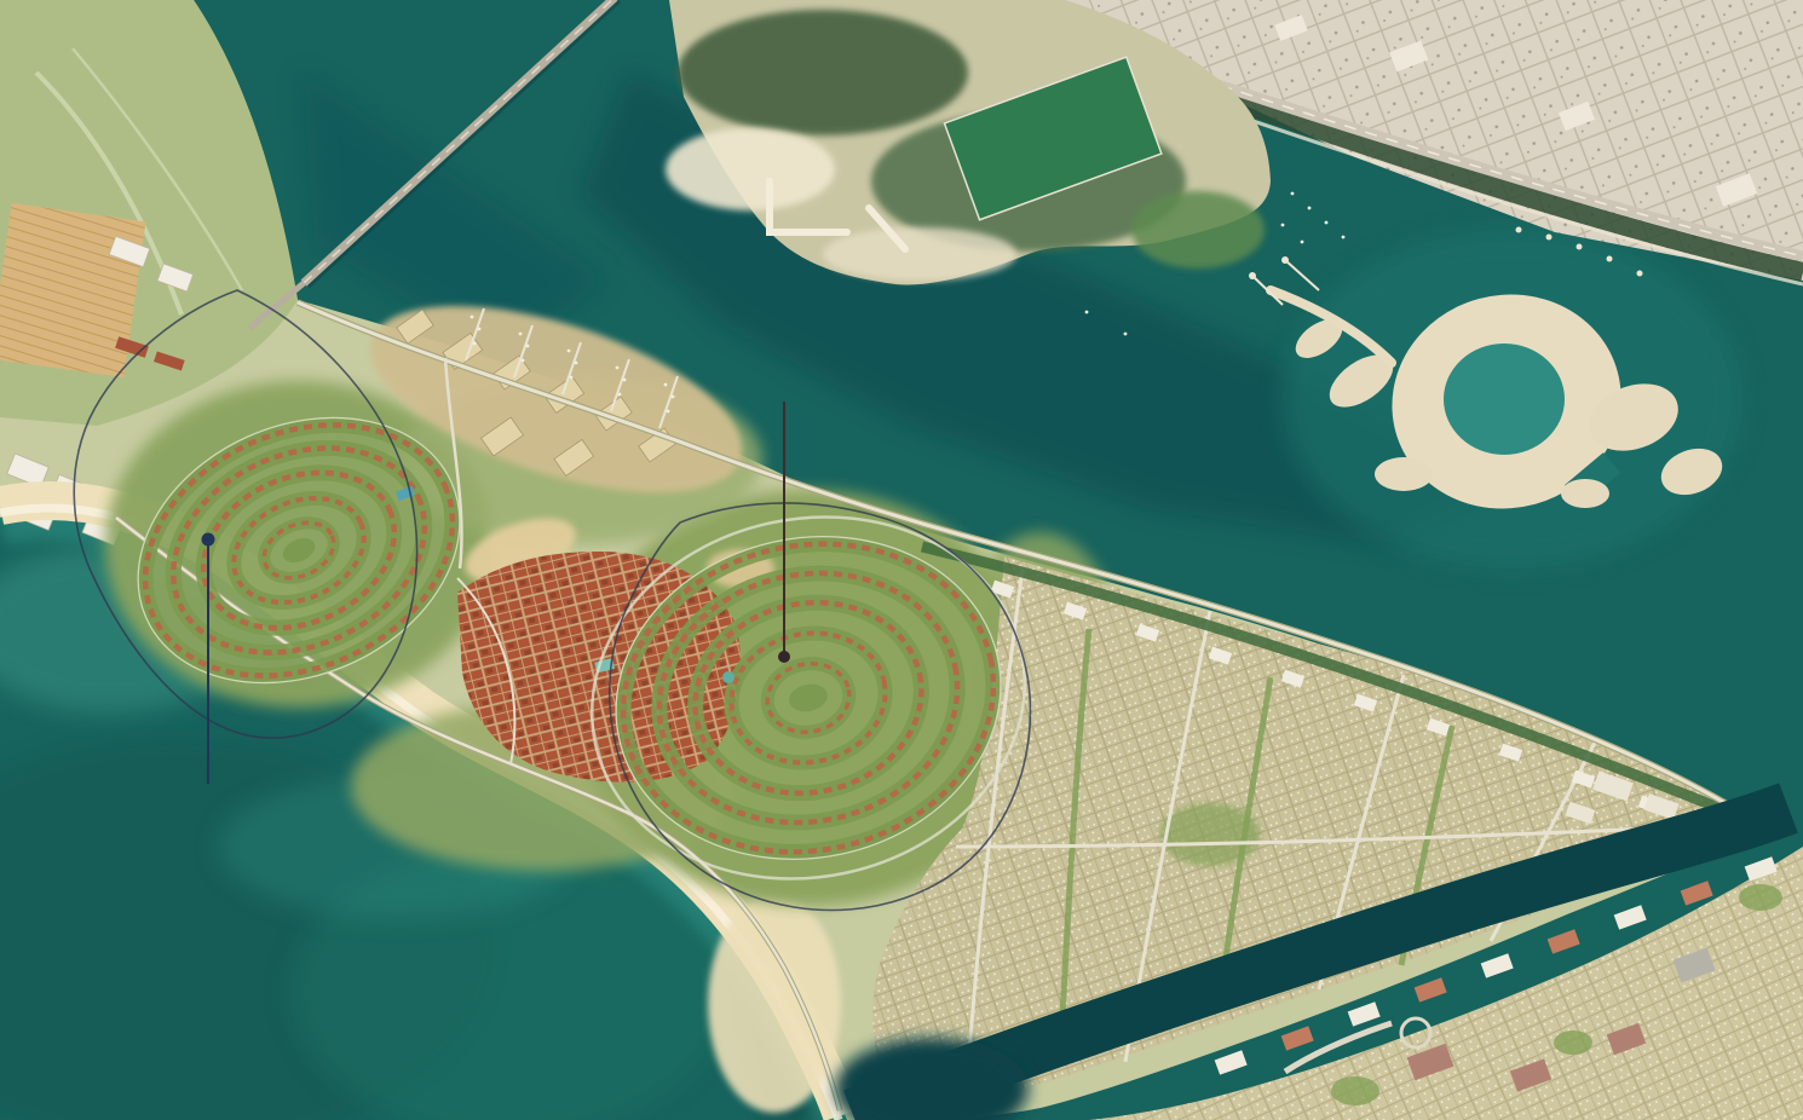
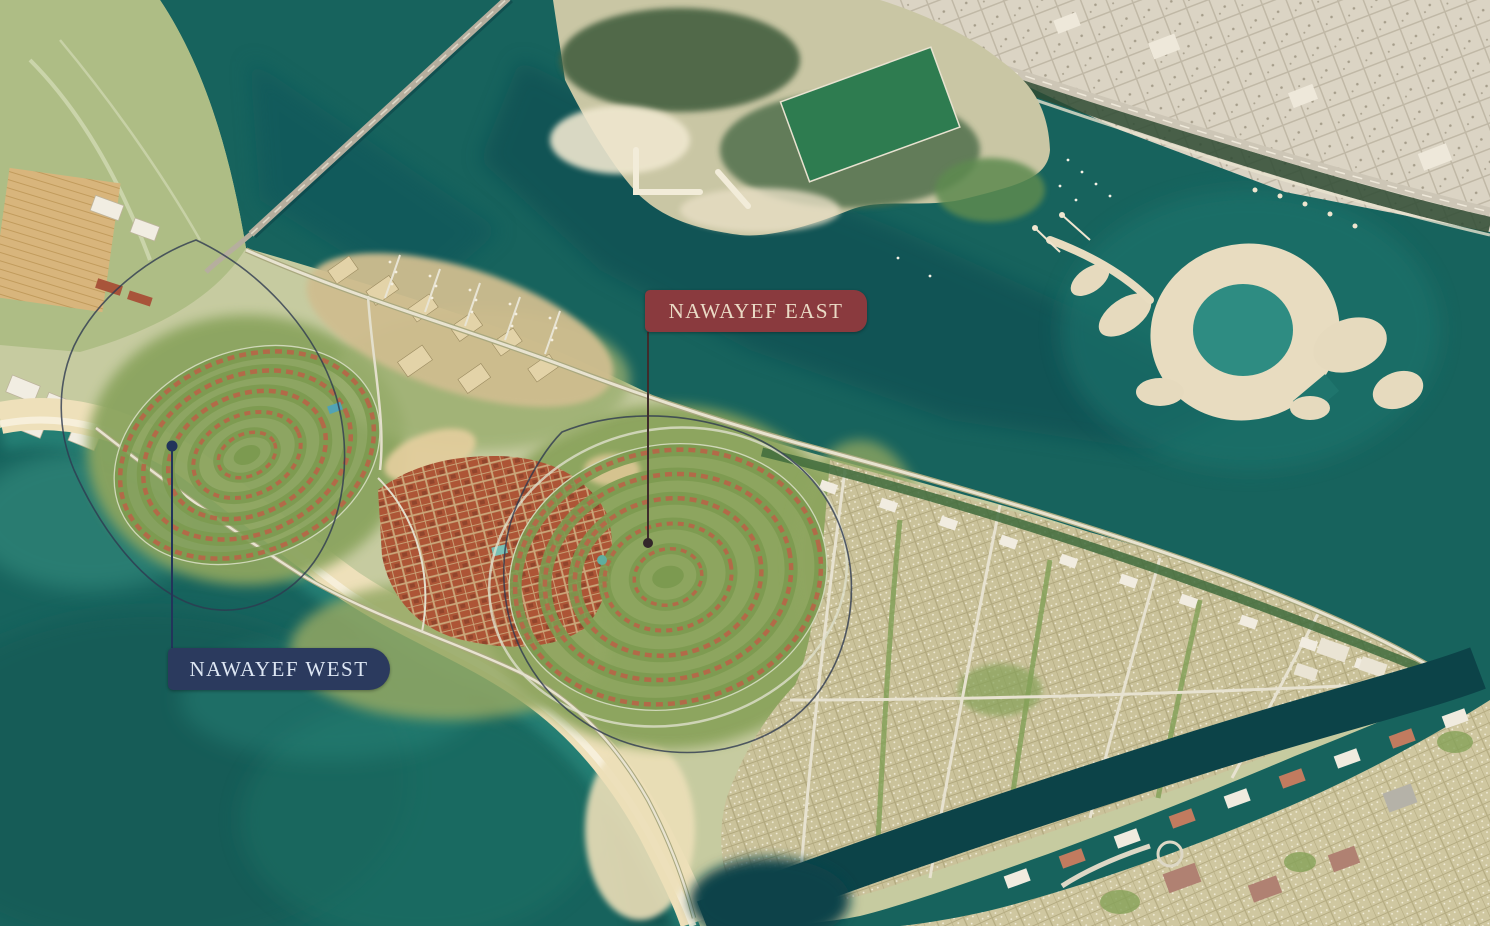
+ NAWAYEF EAST
+ NAWAYEF WEST
